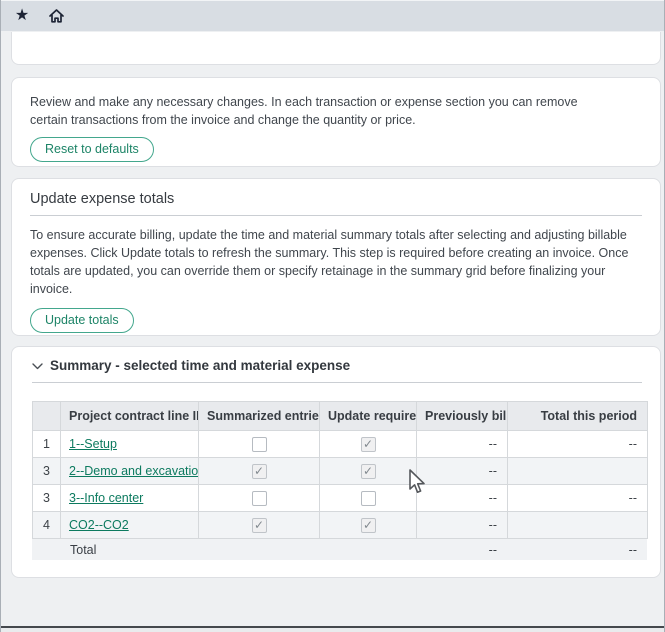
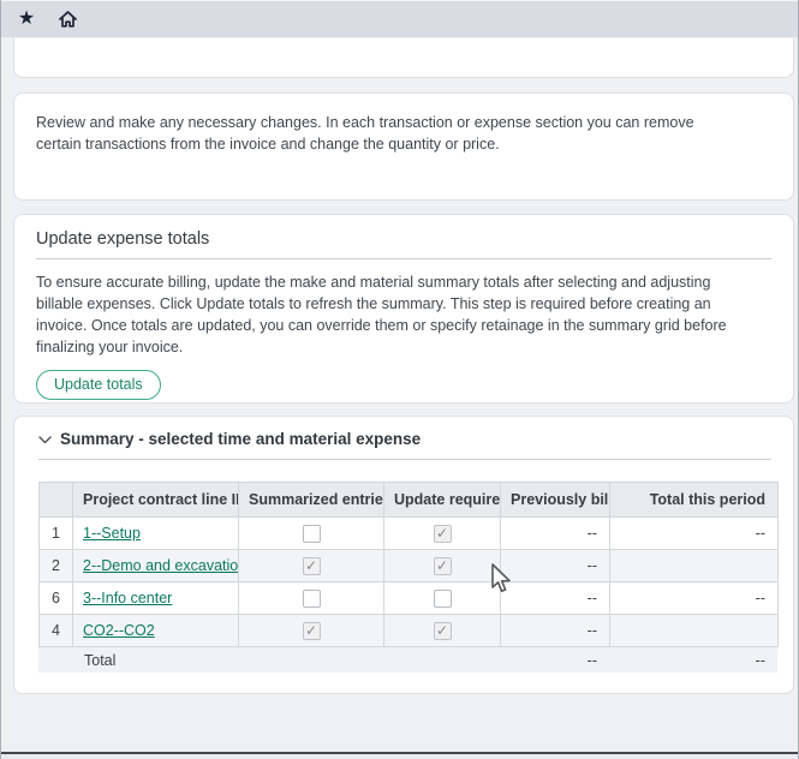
  ★
  Review and make any necessary changes. In each transaction or expense section you can remove certain transactions from the invoice and change the quantity or price.
- Reset to defaults
  Update expense totals
- To ensure accurate billing, update the time and material summary totals after selecting and adjusting billable expenses. Click Update totals to refresh the summary. This step is required before creating an invoice. Once totals are updated, you can override them or specify retainage in the summary grid before finalizing your invoice.
+ To ensure accurate billing, update the make and material summary totals after selecting and adjusting billable expenses. Click Update totals to refresh the summary. This step is required before creating an invoice. Once totals are updated, you can override them or specify retainage in the summary grid before finalizing your invoice.
  Update totals
  Summary - selected time and material expense
  	Project contract line I	Summarized entrie	Update require	Previously bil	Total this period
  1	1--Setup			--	--
- 3	2--Demo and excavatio			--
+ 2	2--Demo and excavatio			--
- 3	3--Info center			--	--
+ 6	3--Info center			--	--
  4	CO2--CO2			--
  Total
  --
  --
